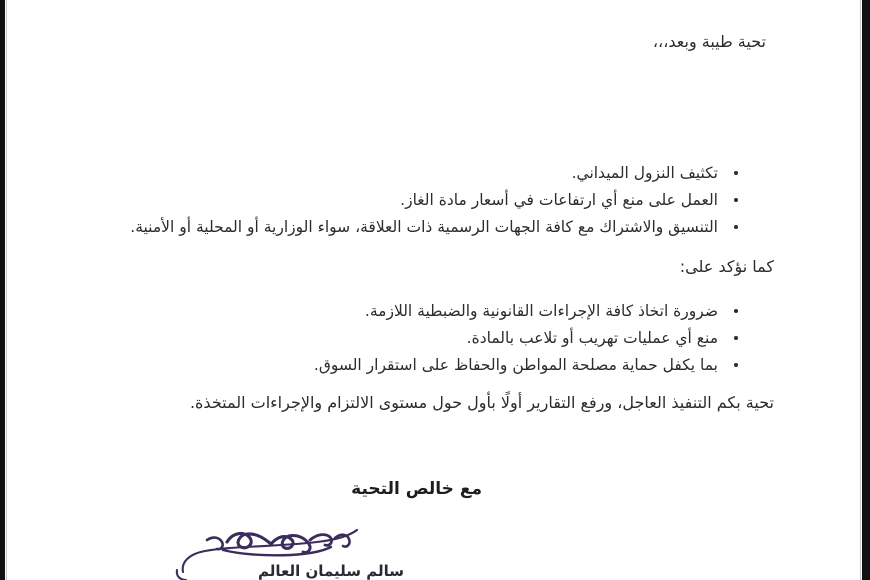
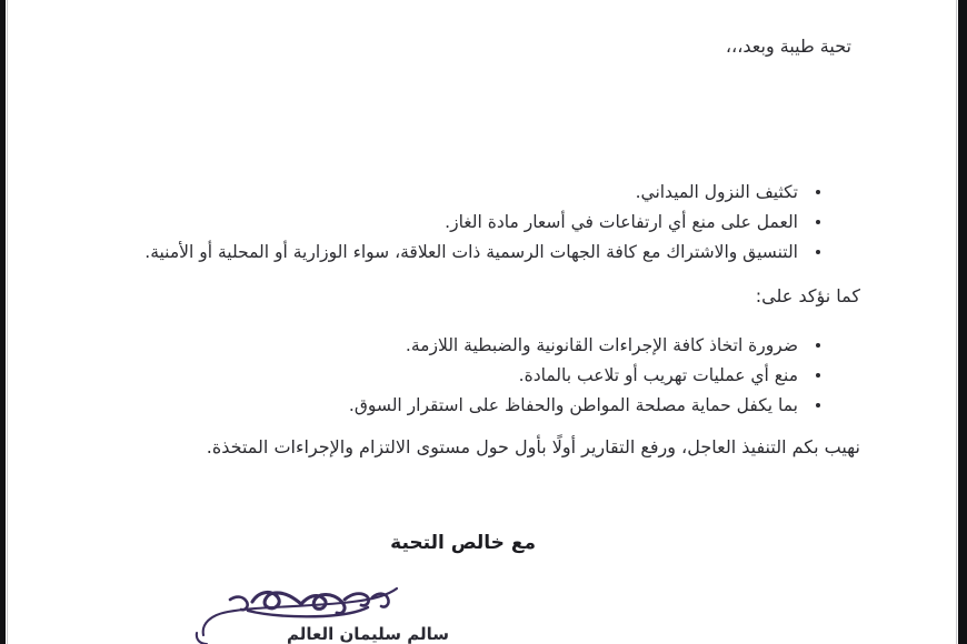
  تحية طيبة وبعد،،،
  تكثيف النزول الميداني.
  العمل على منع أي ارتفاعات في أسعار مادة الغاز.
  التنسيق والاشتراك مع كافة الجهات الرسمية ذات العلاقة، سواء الوزارية أو المحلية أو الأمنية.
  كما نؤكد على:
  ضرورة اتخاذ كافة الإجراءات القانونية والضبطية اللازمة.
  منع أي عمليات تهريب أو تلاعب بالمادة.
  بما يكفل حماية مصلحة المواطن والحفاظ على استقرار السوق.
- تحية بكم التنفيذ العاجل، ورفع التقارير أولًا بأول حول مستوى الالتزام والإجراءات المتخذة.
+ نهيب بكم التنفيذ العاجل، ورفع التقارير أولًا بأول حول مستوى الالتزام والإجراءات المتخذة.
  مع خالص التحية
  سالم سليمان العالم
